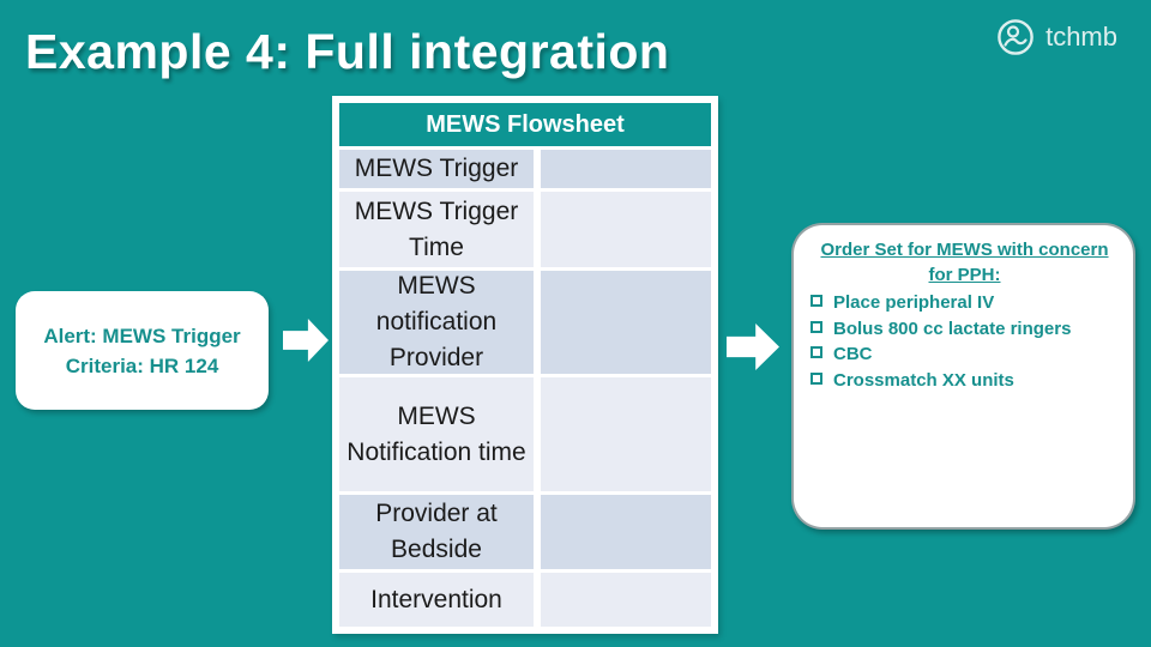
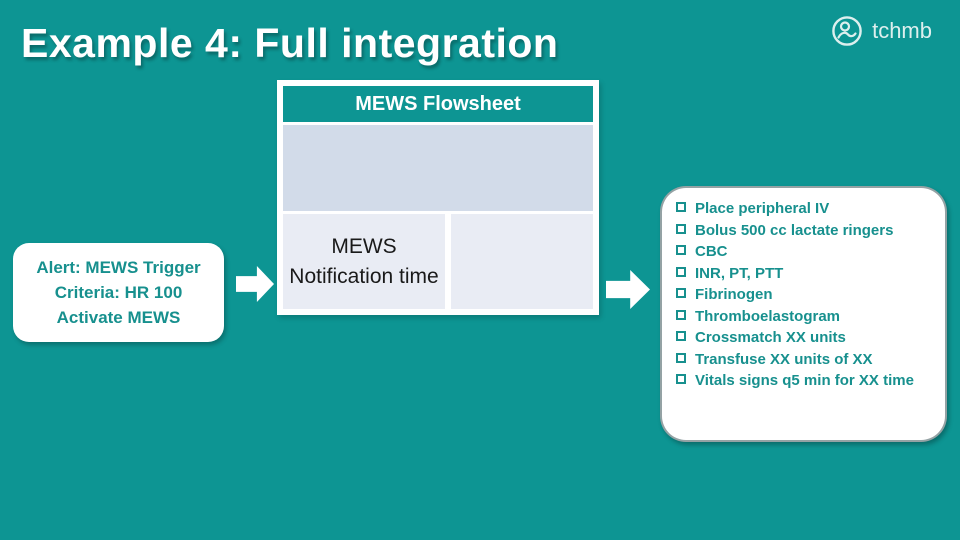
  Example 4: Full integration
  tchmb
  Alert: MEWS Trigger
- Criteria: HR 124
+ Criteria: HR 100
+ Activate MEWS
  MEWS Flowsheet
- MEWS Trigger
- MEWS Trigger Time
- MEWS notification Provider
  MEWS Notification time
- Provider at Bedside
- Intervention
- Order Set for MEWS with concern for PPH:
  Place peripheral IV
- Bolus 800 cc lactate ringers
+ Bolus 500 cc lactate ringers
  CBC
+ INR, PT, PTT
+ Fibrinogen
+ Thromboelastogram
  Crossmatch XX units
+ Transfuse XX units of XX
+ Vitals signs q5 min for XX time
